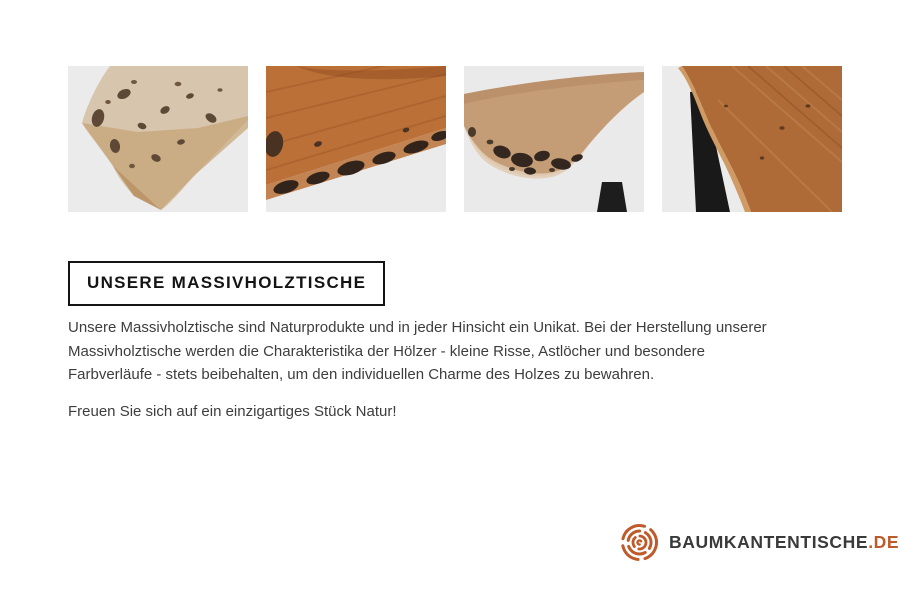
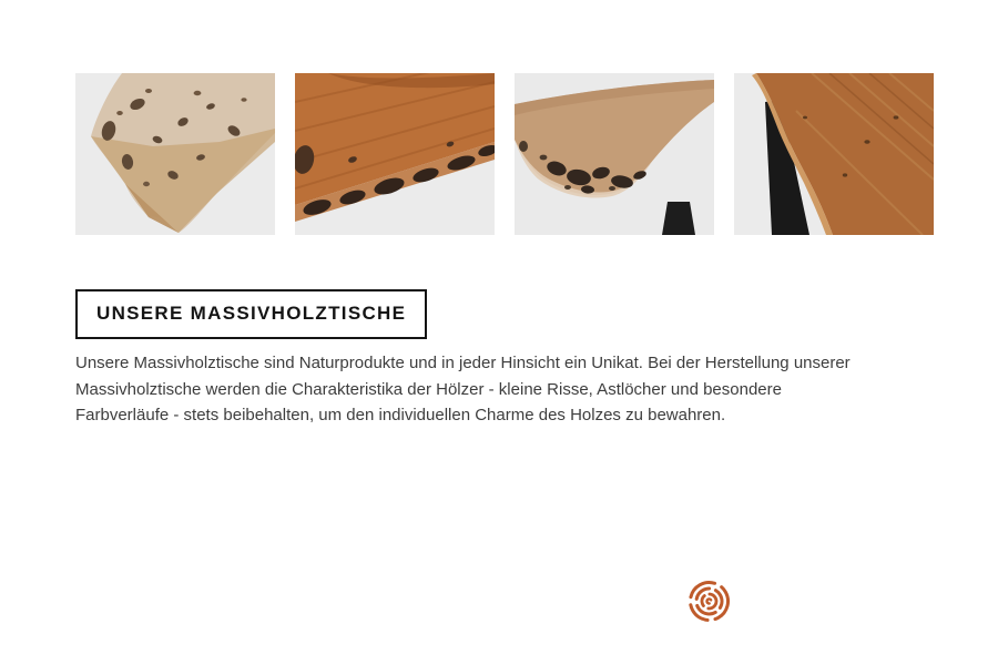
  UNSERE MASSIVHOLZTISCHE
  Unsere Massivholztische sind Naturprodukte und in jeder Hinsicht ein Unikat. Bei der Herstellung unserer Massivholztische werden die Charakteristika der Hölzer - kleine Risse, Astlöcher und besondere Farbverläufe - stets beibehalten, um den individuellen Charme des Holzes zu bewahren.
- Freuen Sie sich auf ein einzigartiges Stück Natur!
- BAUMKANTENTISCHE.DE
